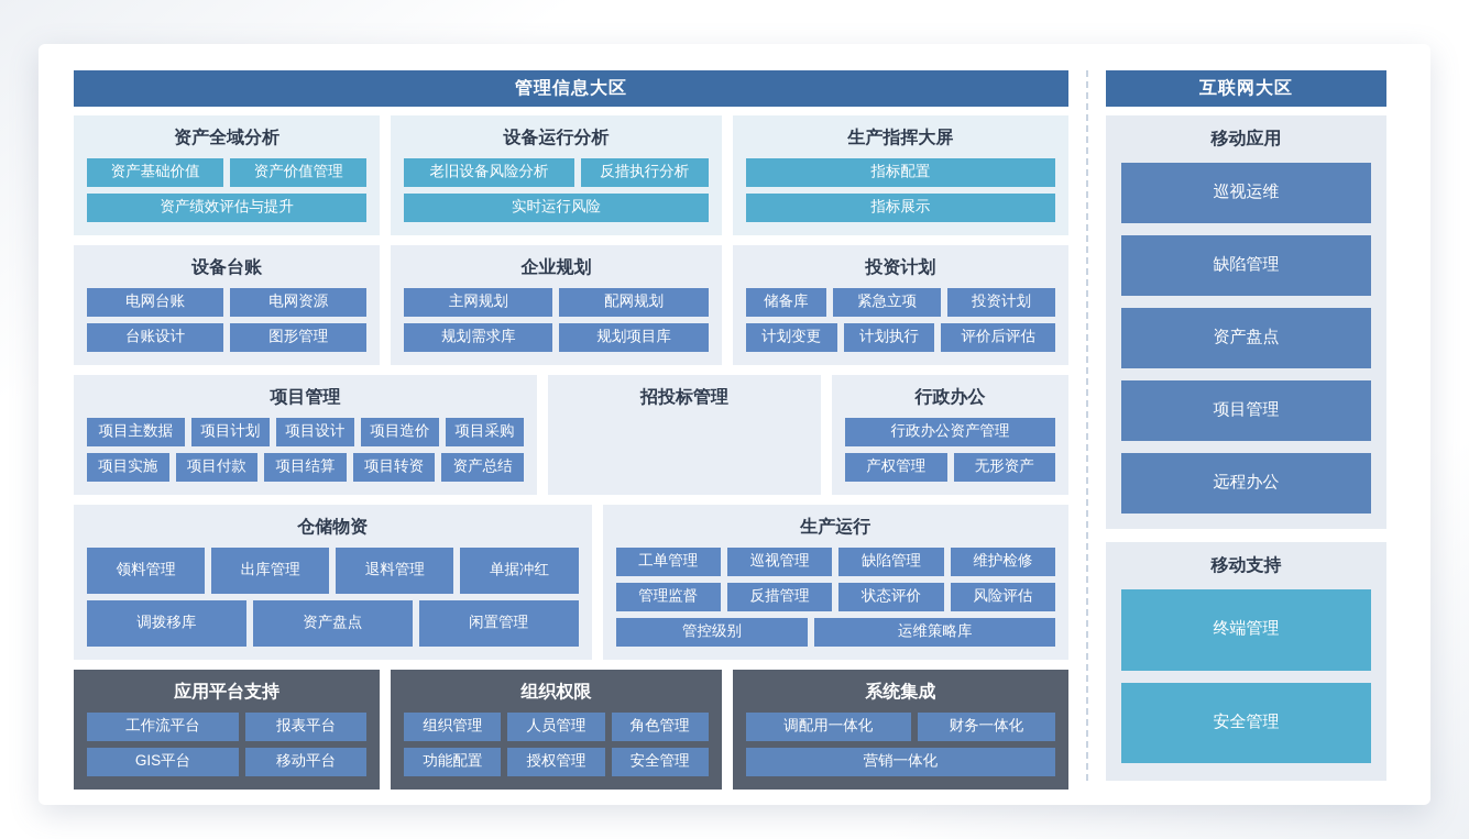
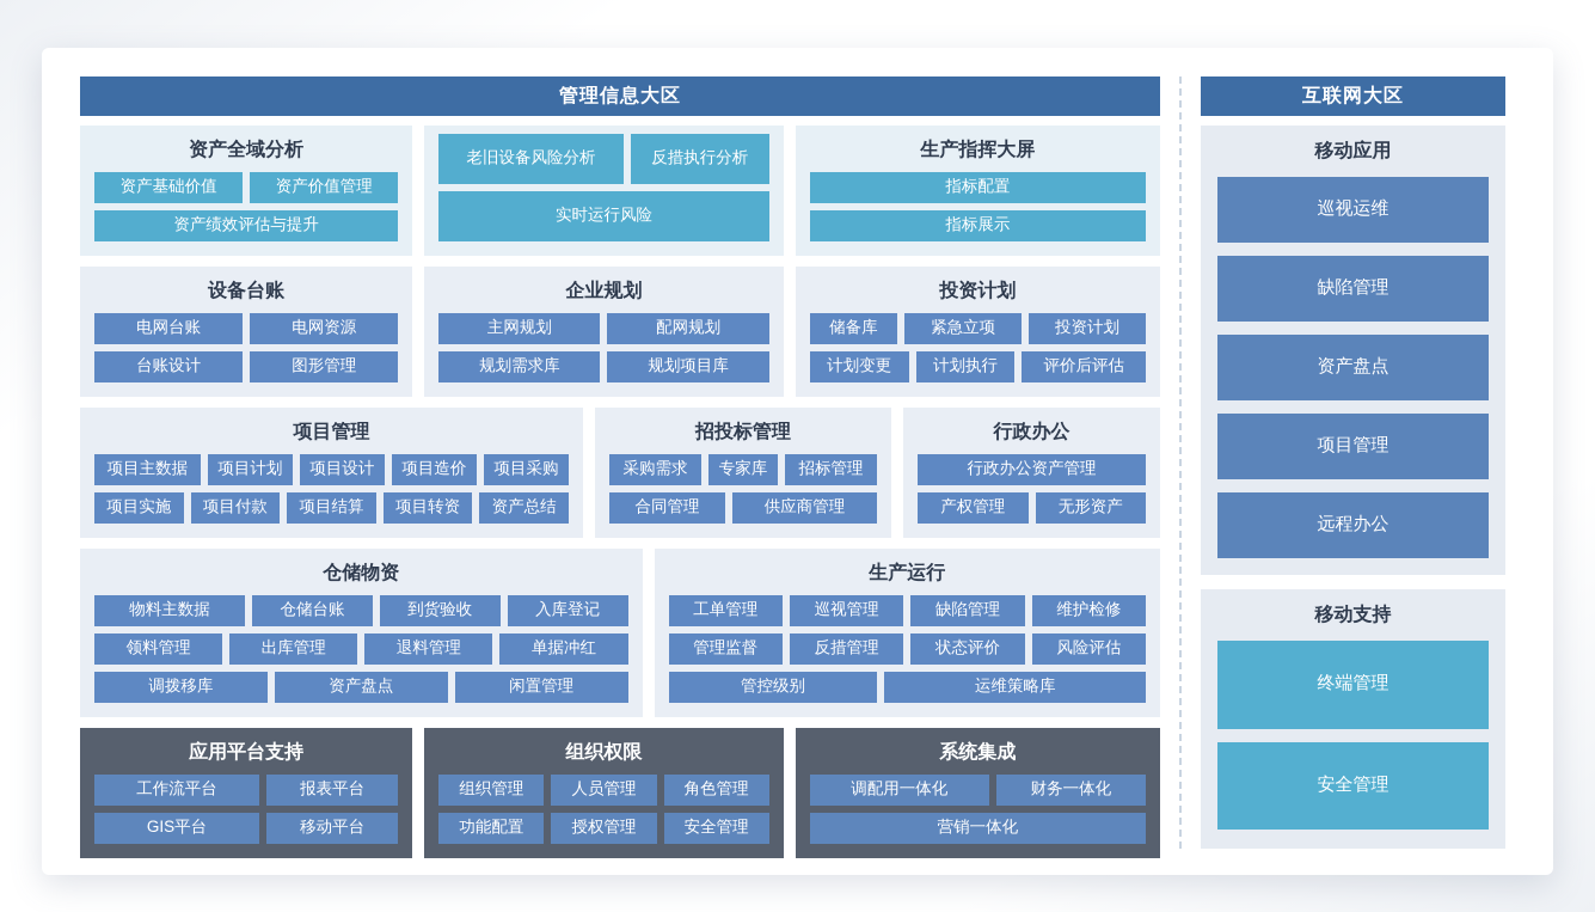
  管理信息大区
  资产全域分析
  资产基础价值
  资产价值管理
  资产绩效评估与提升
- 设备运行分析
  老旧设备风险分析
  反措执行分析
  实时运行风险
  生产指挥大屏
  指标配置
  指标展示
  设备台账
  电网台账
  电网资源
  台账设计
  图形管理
  企业规划
  主网规划
  配网规划
  规划需求库
  规划项目库
  投资计划
  储备库
  紧急立项
  投资计划
  计划变更
  计划执行
  评价后评估
  项目管理
  项目主数据
  项目计划
  项目设计
  项目造价
  项目采购
  项目实施
  项目付款
  项目结算
  项目转资
  资产总结
  招投标管理
+ 采购需求
+ 专家库
+ 招标管理
+ 合同管理
+ 供应商管理
  行政办公
  行政办公资产管理
  产权管理
  无形资产
  仓储物资
+ 物料主数据
+ 仓储台账
+ 到货验收
+ 入库登记
  领料管理
  出库管理
  退料管理
  单据冲红
  调拨移库
  资产盘点
  闲置管理
  生产运行
  工单管理
  巡视管理
  缺陷管理
  维护检修
  管理监督
  反措管理
  状态评价
  风险评估
  管控级别
  运维策略库
  应用平台支持
  工作流平台
  报表平台
  GIS平台
  移动平台
  组织权限
  组织管理
  人员管理
  角色管理
  功能配置
  授权管理
  安全管理
  系统集成
  调配用一体化
  财务一体化
  营销一体化
  互联网大区
  移动应用
  巡视运维
  缺陷管理
  资产盘点
  项目管理
  远程办公
  移动支持
  终端管理
  安全管理
